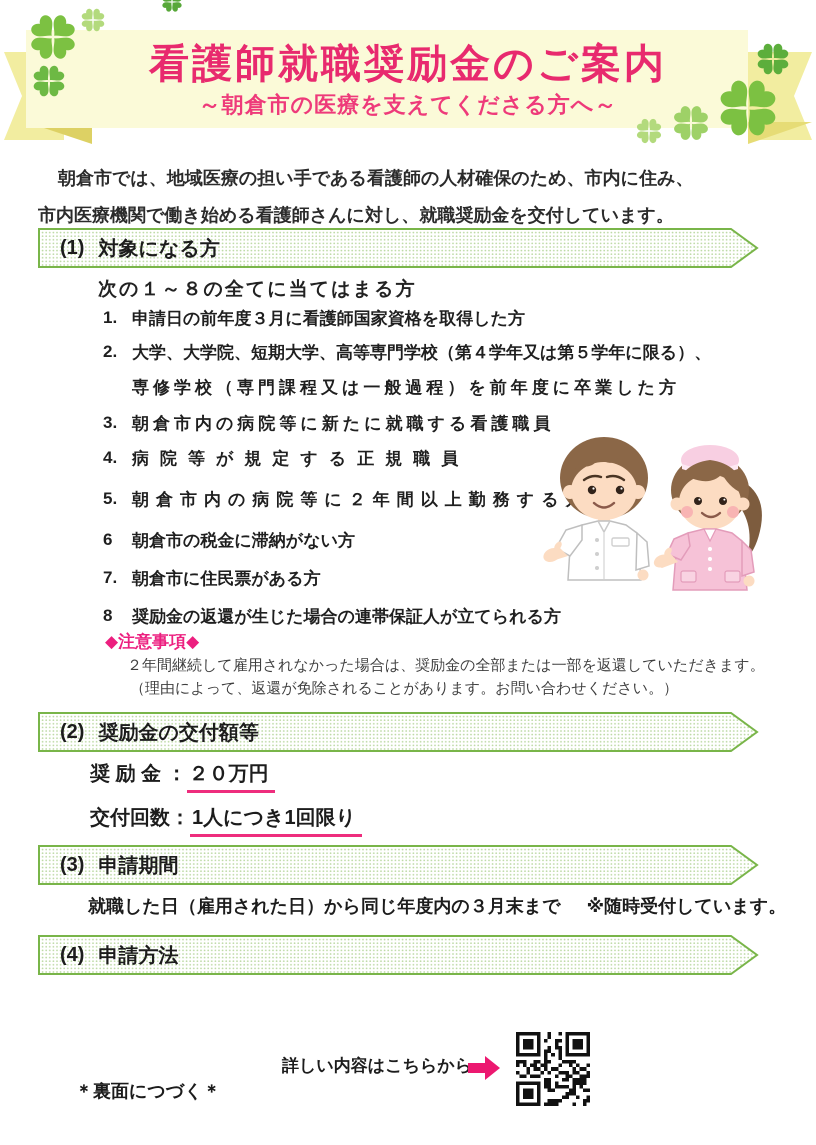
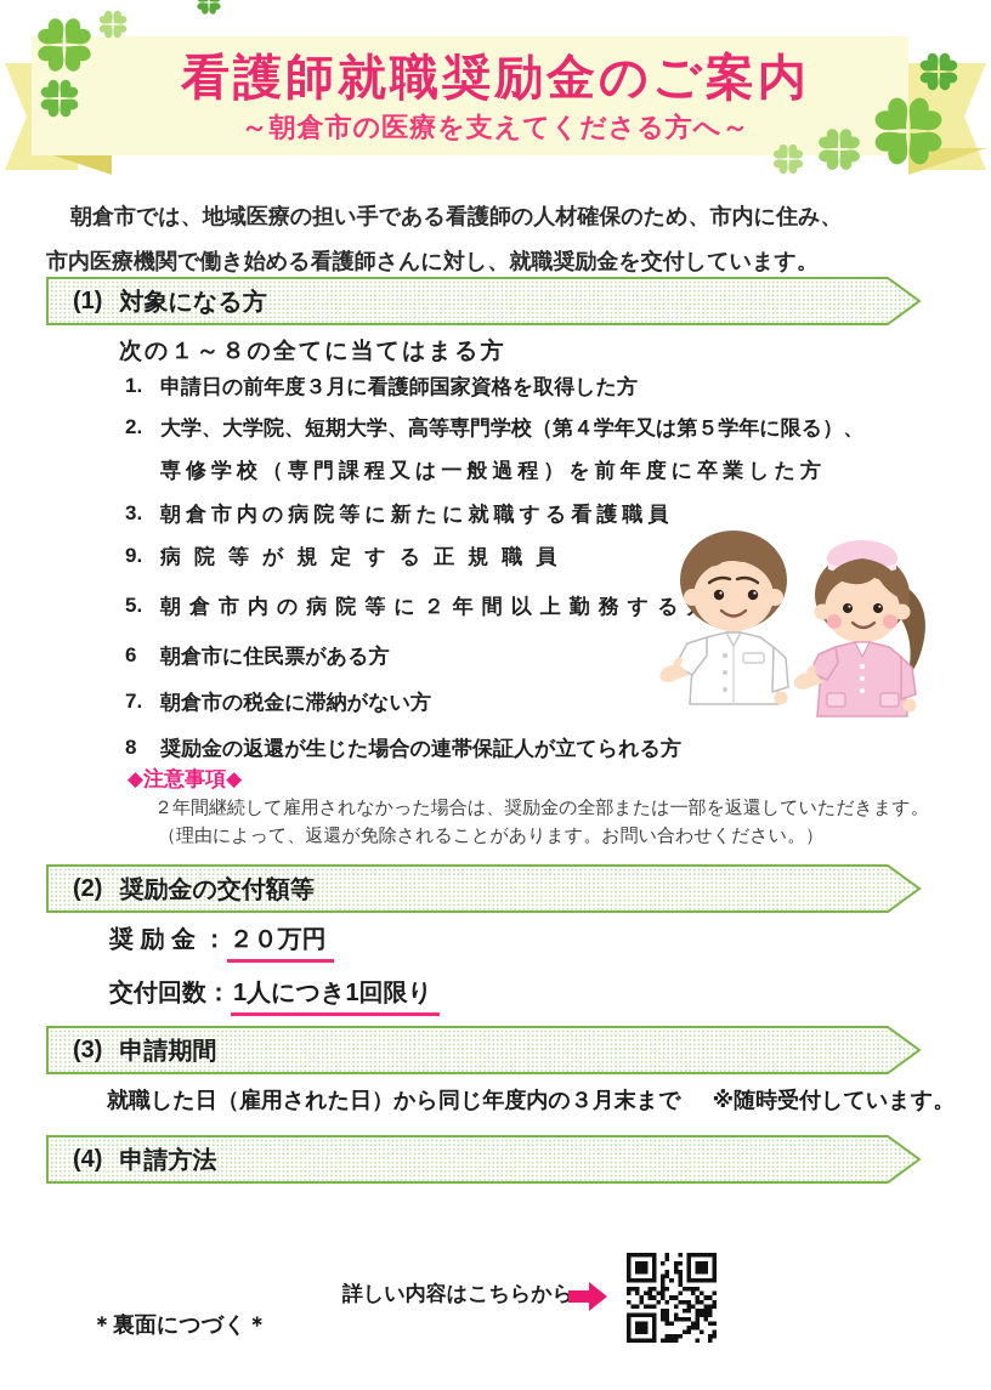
  看護師就職奨励金のご案内
  ～朝倉市の医療を支えてくださる方へ～
  朝倉市では、地域医療の担い手である看護師の人材確保のため、市内に住み、
  市内医療機関で働き始める看護師さんに対し、就職奨励金を交付しています。
  (1)
  対象になる方
  次の１～８の全てに当てはまる方
  1.
  申請日の前年度３月に看護師国家資格を取得した方
  2.
  大学、大学院、短期大学、高等専門学校（第４学年又は第５学年に限る）、
  専修学校（専門課程又は一般過程）を前年度に卒業した方
  3.
  朝倉市内の病院等に新たに就職する看護職員
- 4.
+ 9.
  病院等が規定する正規職員
  5.
  朝倉市内の病院等に２年間以上勤務する
  6
- 朝倉市の税金に滞納がない方
+ 朝倉市に住民票がある方
  7.
- 朝倉市に住民票がある方
+ 朝倉市の税金に滞納がない方
  8
  奨励金の返還が生じた場合の連帯保証人が立てられる方
  ◆注意事項◆
  ２年間継続して雇用されなかった場合は、奨励金の全部または一部を返還していただきます。
  （理由によって、返還が免除されることがあります。お問い合わせください。）
  (2)
  奨励金の交付額等
  奨 励 金 ：２０万円
  交付回数：1人につき1回限り
  (3)
  申請期間
  就職した日（雇用された日）から同じ年度内の３月末まで ※随時受付しています。
  (4)
  申請方法
  詳しい内容はこちらから
  ＊裏面につづく＊
